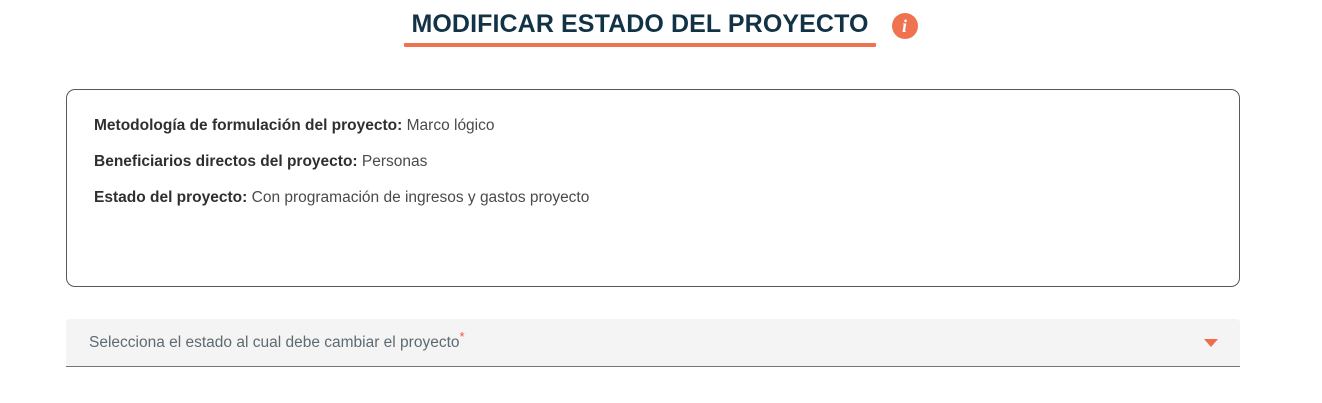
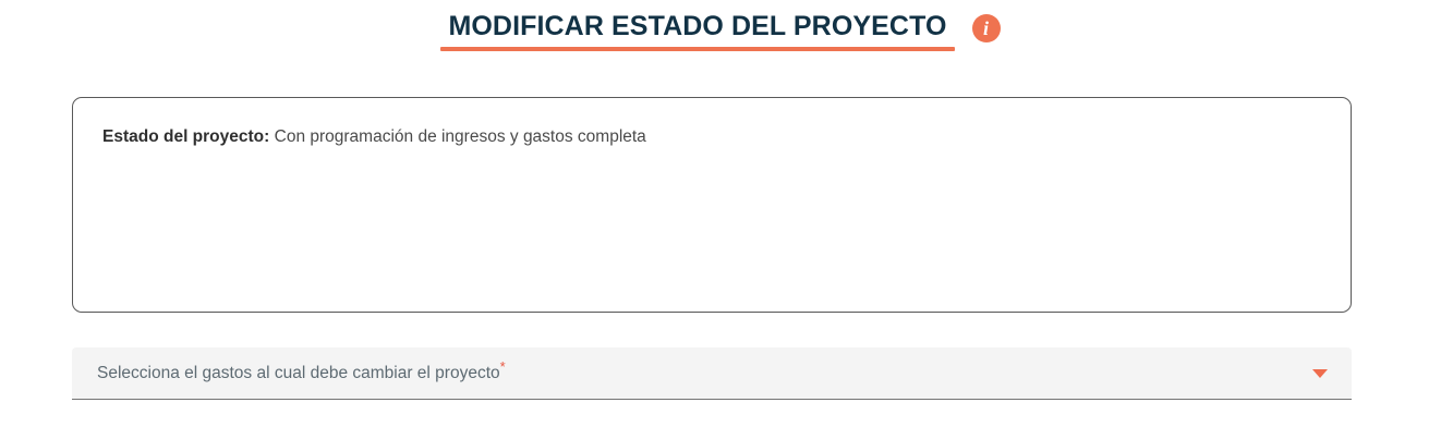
  MODIFICAR ESTADO DEL PROYECTO
  i
- Metodología de formulación del proyecto: Marco lógico
- Beneficiarios directos del proyecto: Personas
- Estado del proyecto: Con programación de ingresos y gastos proyecto
+ Estado del proyecto: Con programación de ingresos y gastos completa
- Selecciona el estado al cual debe cambiar el proyecto*
+ Selecciona el gastos al cual debe cambiar el proyecto*
